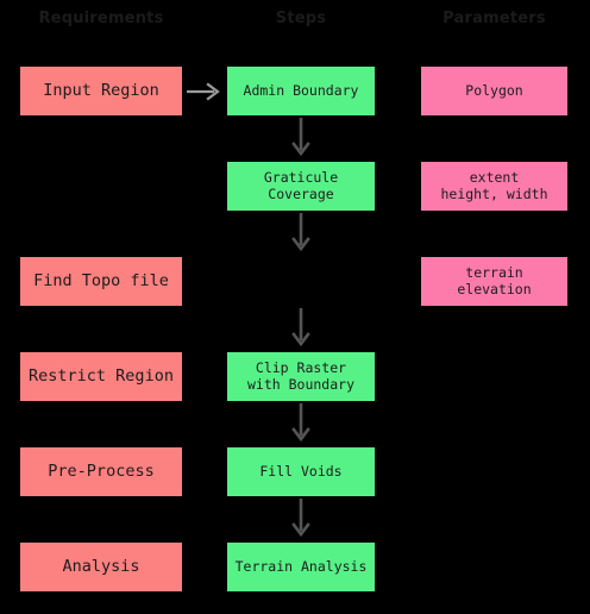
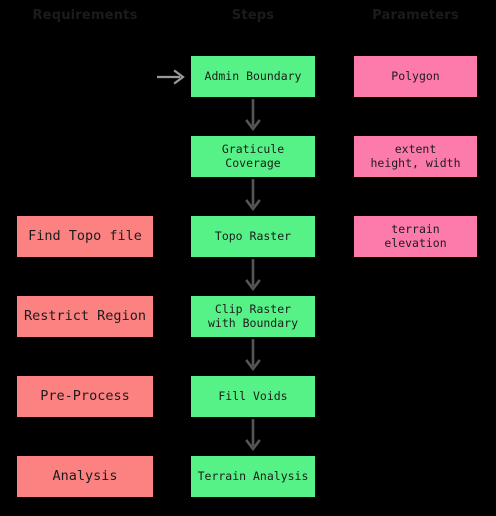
  Requirements
  Steps
  Parameters
- Input Region
  Admin Boundary
  Polygon
  Graticule
  Coverage
  extent
  height, width
  Find Topo file
+ Topo Raster
  terrain elevation
  Restrict Region
  Clip Raster
  with Boundary
  Pre-Process
  Fill Voids
  Analysis
  Terrain Analysis
